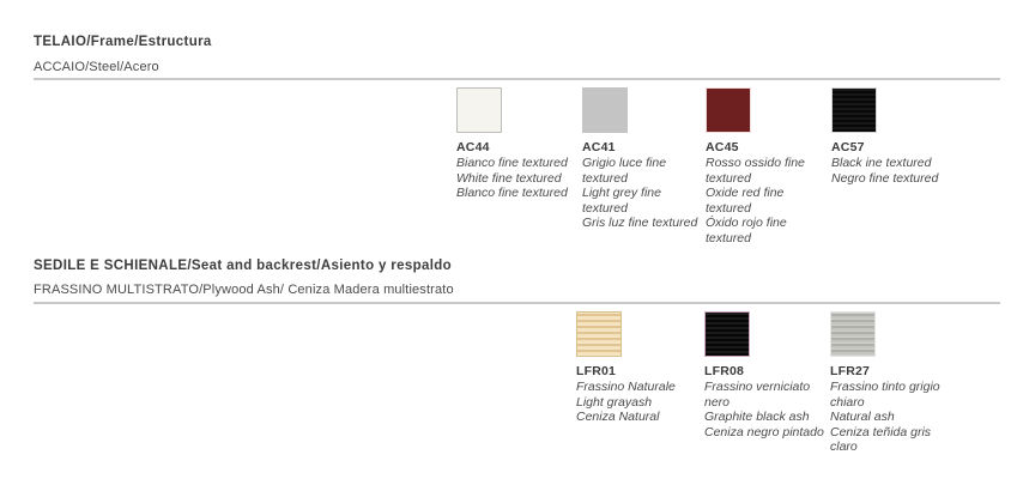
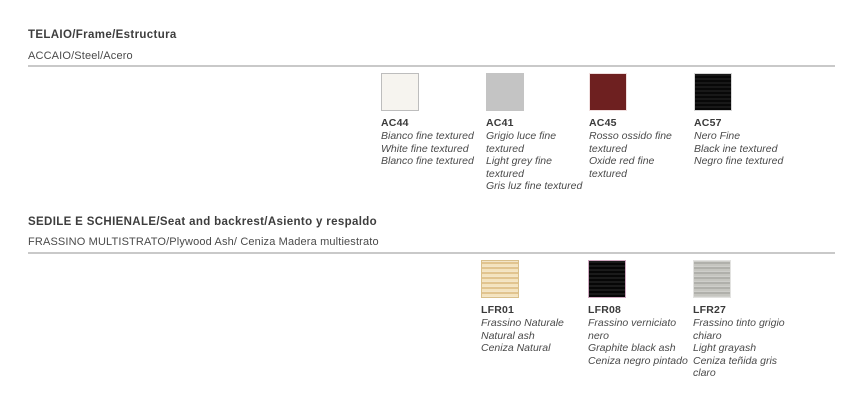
  TELAIO/Frame/Estructura
  ACCAIO/Steel/Acero
  AC44
  Bianco fine textured
  White fine textured
  Blanco fine textured
  AC41
  Grigio luce fine textured
  Light grey fine textured
  Gris luz fine textured
  AC45
  Rosso ossido fine textured
  Oxide red fine textured
- Óxido rojo fine textured
  AC57
+ Nero Fine
  Black ine textured
  Negro fine textured
  SEDILE E SCHIENALE/Seat and backrest/Asiento y respaldo
  FRASSINO MULTISTRATO/Plywood Ash/ Ceniza Madera multiestrato
  LFR01
  Frassino Naturale
- Light grayash
+ Natural ash
  Ceniza Natural
  LFR08
  Frassino verniciato nero
  Graphite black ash
  Ceniza negro pintado
  LFR27
  Frassino tinto grigio chiaro
- Natural ash
+ Light grayash
  Ceniza teñida gris claro
